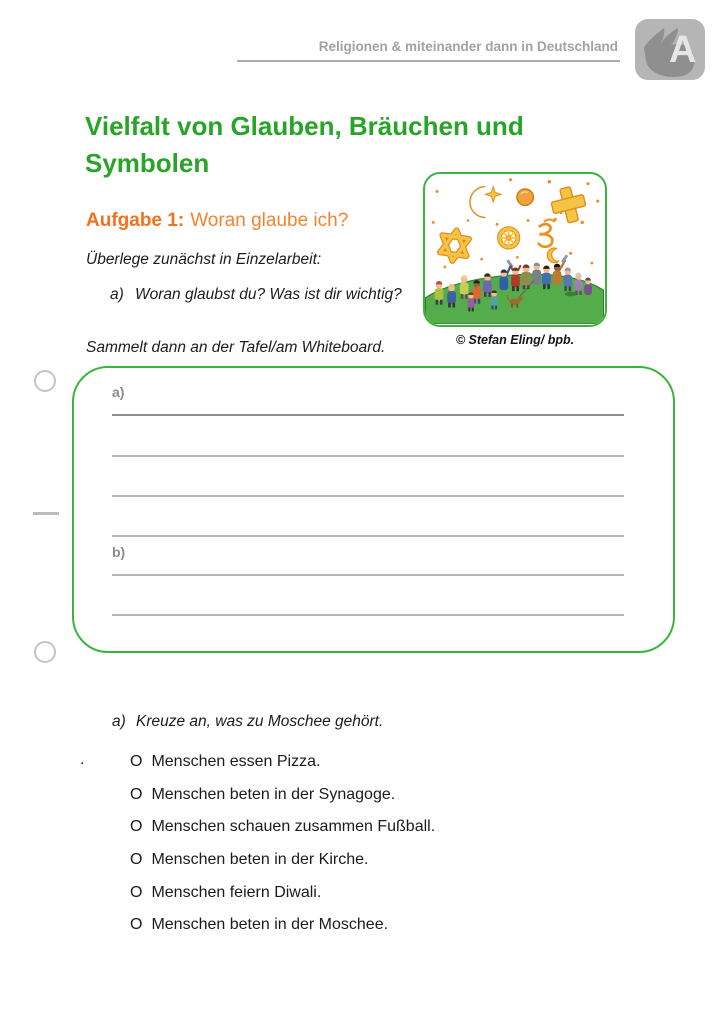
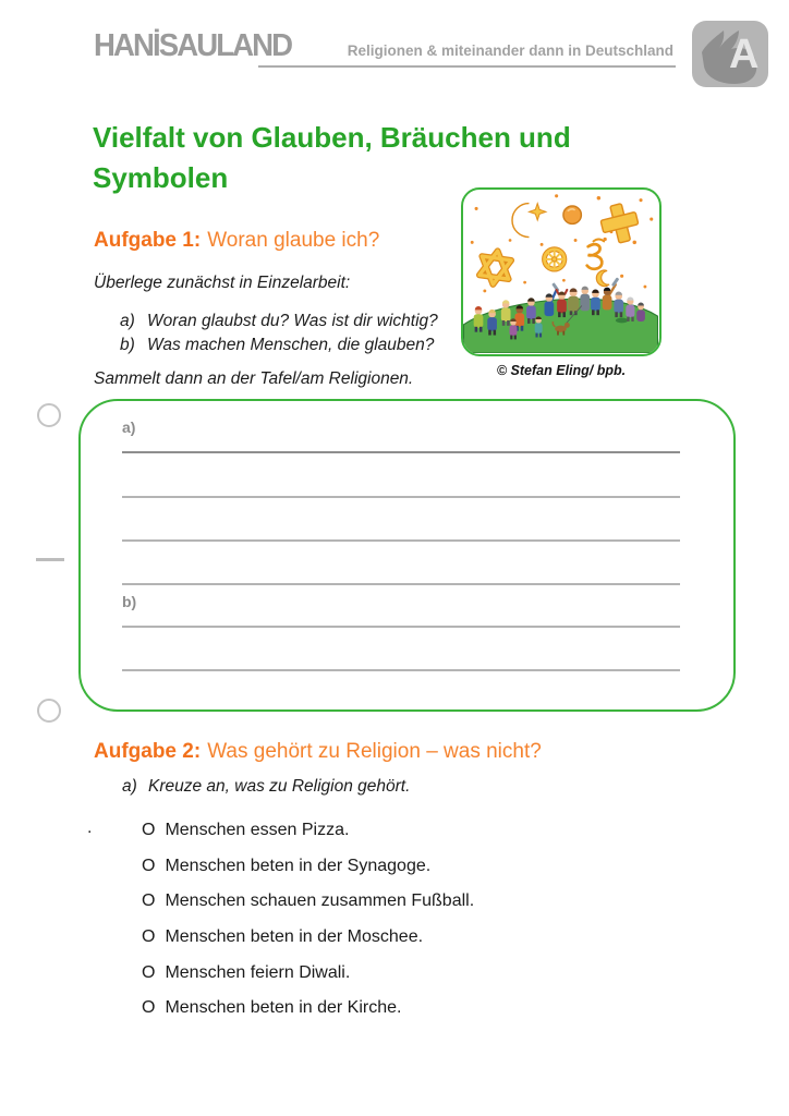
+ HANİSAULAND
  Religionen & miteinander dann in Deutschland
  A
  Vielfalt von Glauben, Bräuchen und
  Symbolen
  Aufgabe 1: Woran glaube ich?
  Überlege zunächst in Einzelarbeit:
  a) Woran glaubst du? Was ist dir wichtig?
+ b) Was machen Menschen, die glauben?
- Sammelt dann an der Tafel/am Whiteboard.
+ Sammelt dann an der Tafel/am Religionen.
  © Stefan Eling/ bpb.
  a)
  b)
+ Aufgabe 2: Was gehört zu Religion – was nicht?
- a) Kreuze an, was zu Moschee gehört.
+ a) Kreuze an, was zu Religion gehört.
  .
  O Menschen essen Pizza.
  O Menschen beten in der Synagoge.
  O Menschen schauen zusammen Fußball.
- O Menschen beten in der Kirche.
+ O Menschen beten in der Moschee.
  O Menschen feiern Diwali.
- O Menschen beten in der Moschee.
+ O Menschen beten in der Kirche.
